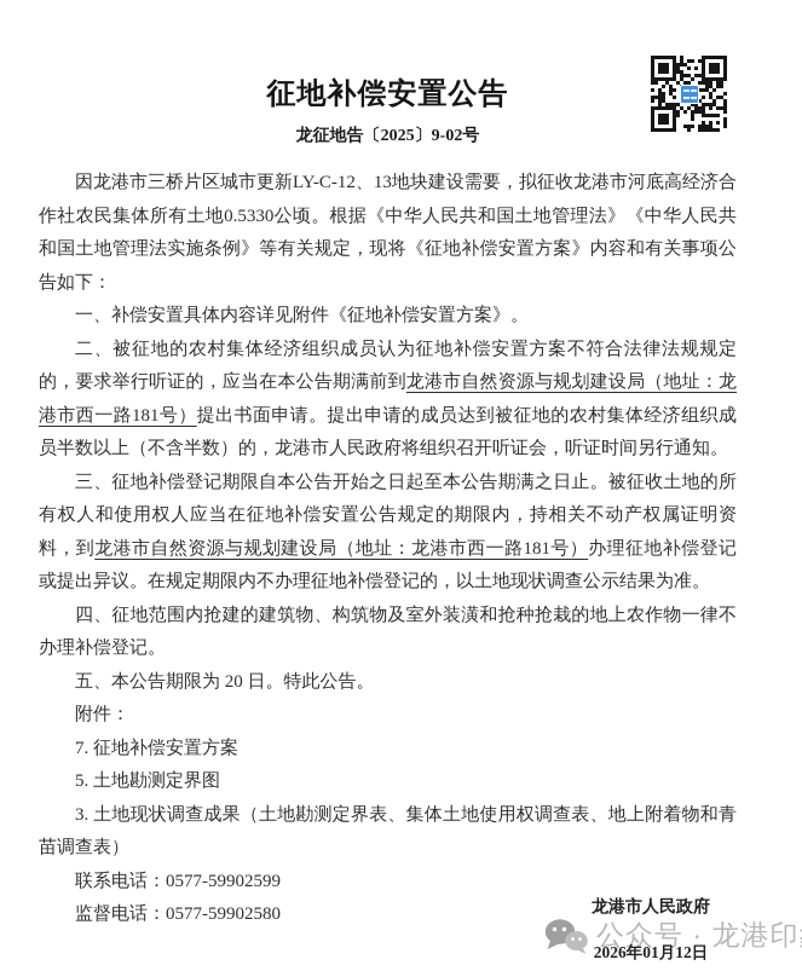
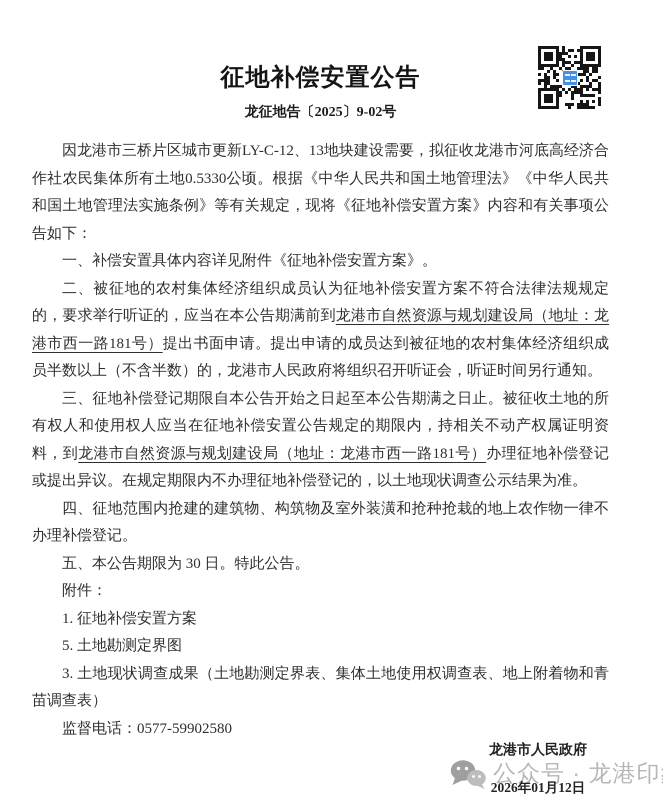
  征地补偿安置公告
  龙征地告〔2025〕9-02号
  因龙港市三桥片区城市更新LY-C-12、13地块建设需要，拟征收龙港市河底高经济合作社农民集体所有土地0.5330公顷。根据《中华人民共和国土地管理法》《中华人民共和国土地管理法实施条例》等有关规定，现将《征地补偿安置方案》内容和有关事项公告如下：
  一、补偿安置具体内容详见附件《征地补偿安置方案》。
  二、被征地的农村集体经济组织成员认为征地补偿安置方案不符合法律法规规定的，要求举行听证的，应当在本公告期满前到龙港市自然资源与规划建设局（地址：龙港市西一路181号）提出书面申请。提出申请的成员达到被征地的农村集体经济组织成员半数以上（不含半数）的，龙港市人民政府将组织召开听证会，听证时间另行通知。
  三、征地补偿登记期限自本公告开始之日起至本公告期满之日止。被征收土地的所有权人和使用权人应当在征地补偿安置公告规定的期限内，持相关不动产权属证明资料，到龙港市自然资源与规划建设局（地址：龙港市西一路181号）办理征地补偿登记或提出异议。在规定期限内不办理征地补偿登记的，以土地现状调查公示结果为准。
  四、征地范围内抢建的建筑物、构筑物及室外装潢和抢种抢栽的地上农作物一律不办理补偿登记。
- 五、本公告期限为 20 日。特此公告。
+ 五、本公告期限为 30 日。特此公告。
  附件：
- 7. 征地补偿安置方案
+ 1. 征地补偿安置方案
  5. 土地勘测定界图
  3. 土地现状调查成果（土地勘测定界表、集体土地使用权调查表、地上附着物和青苗调查表）
- 联系电话：0577-59902599
  监督电话：0577-59902580
  公众号 · 龙港印
  龙港市人民政府
  2026年01月12日
